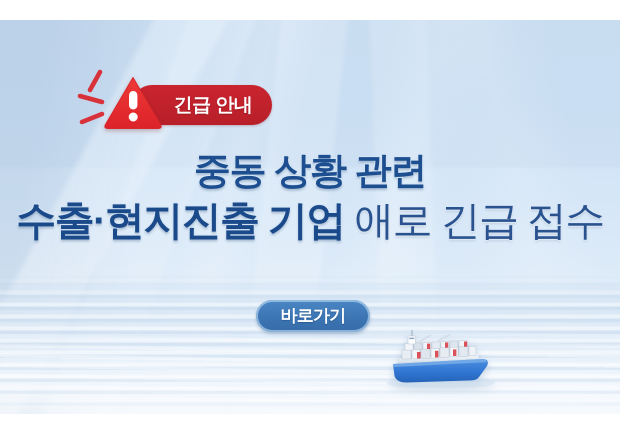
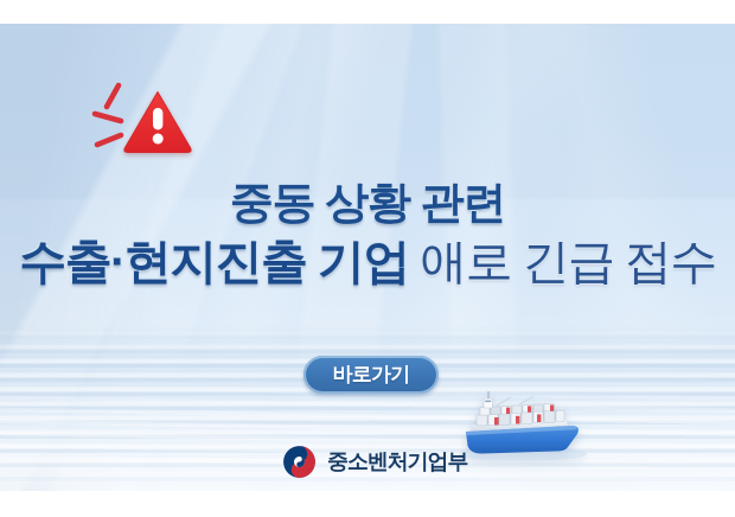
- 긴급 안내
  중동 상황 관련
  수출·현지진출 기업 애로 긴급 접수
  바로가기
+ 중소벤처기업부
